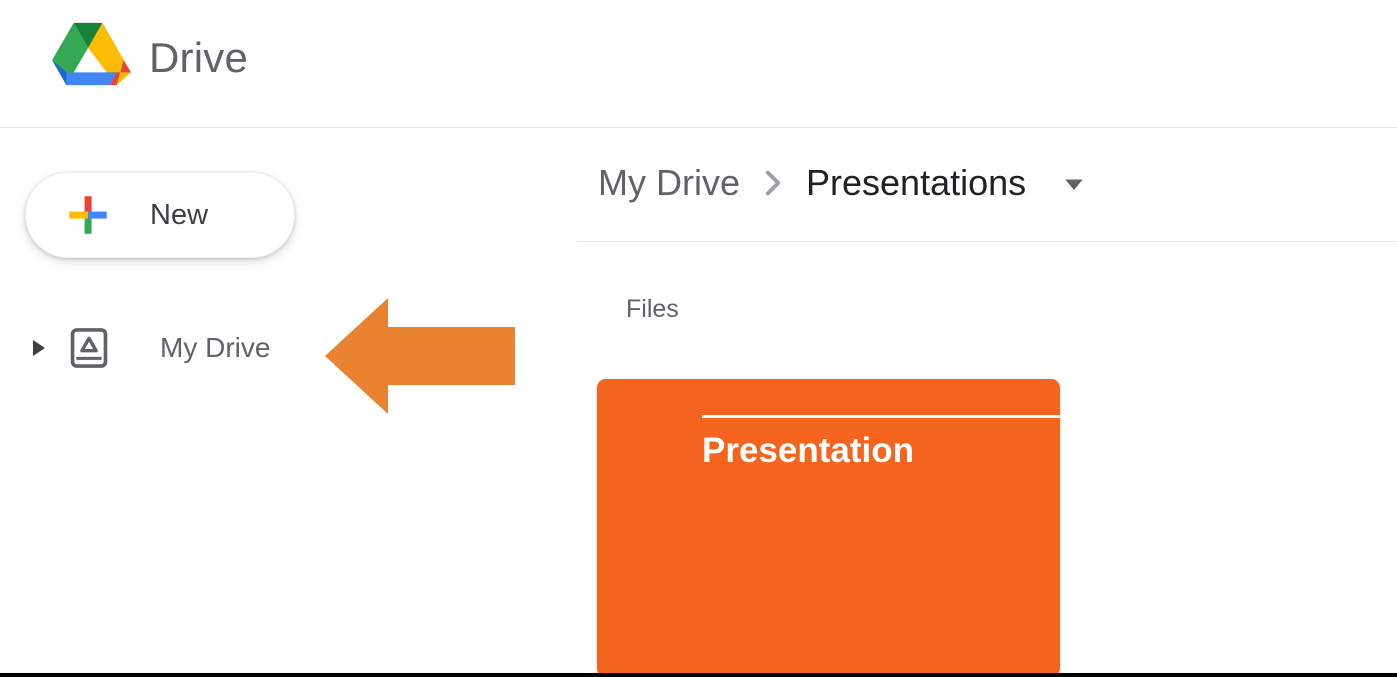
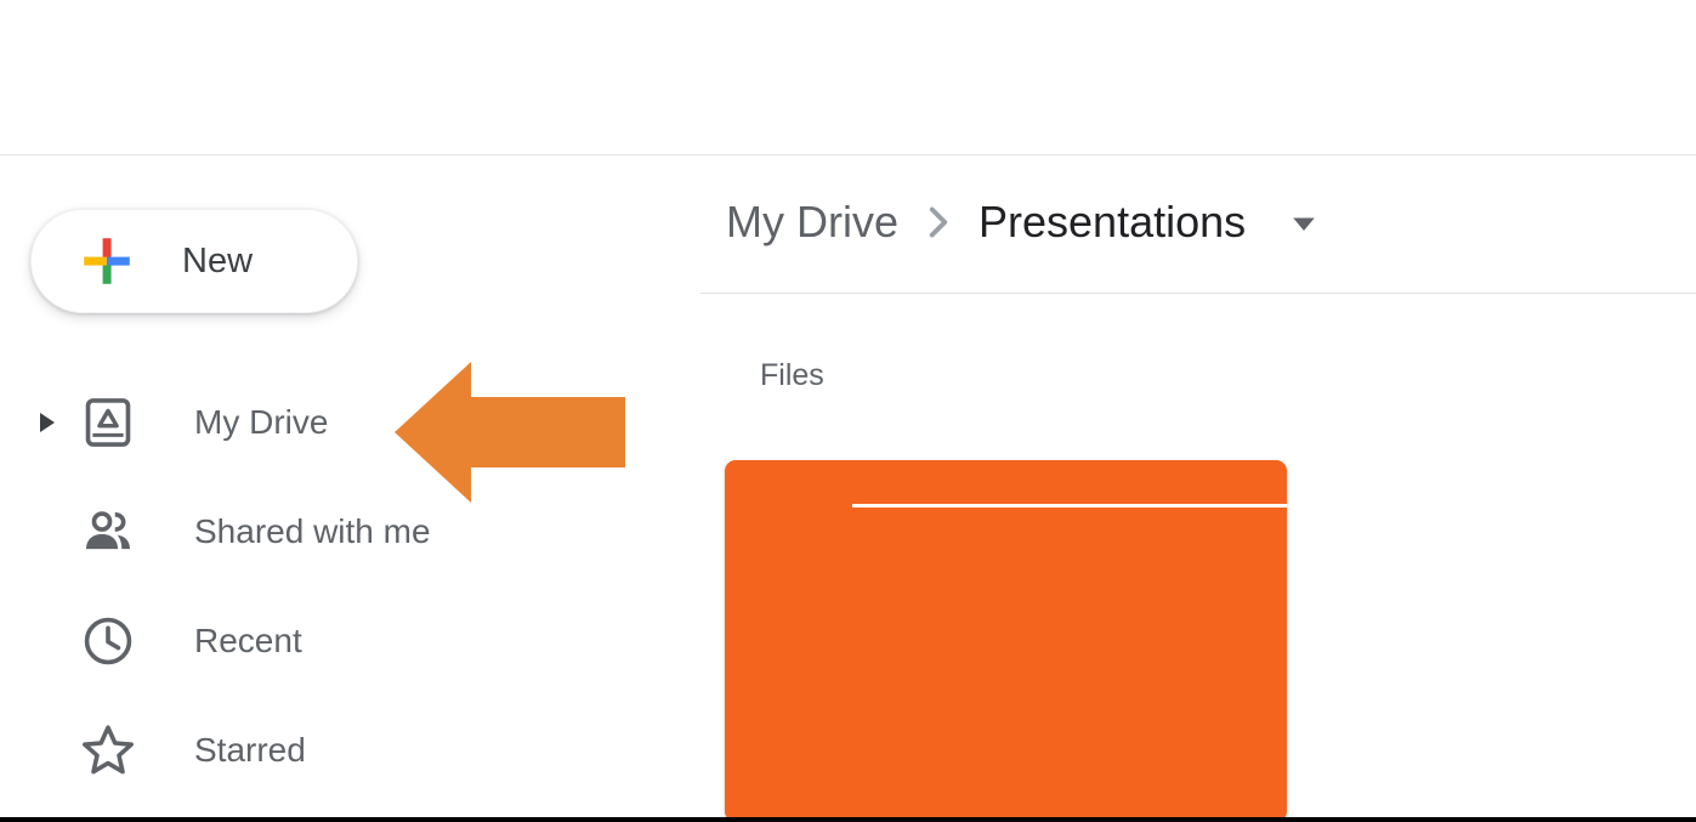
- Drive
  New
  My Drive
+ Shared with me
+ Recent
+ Starred
  My Drive
  Presentations
  Files
- Presentation
